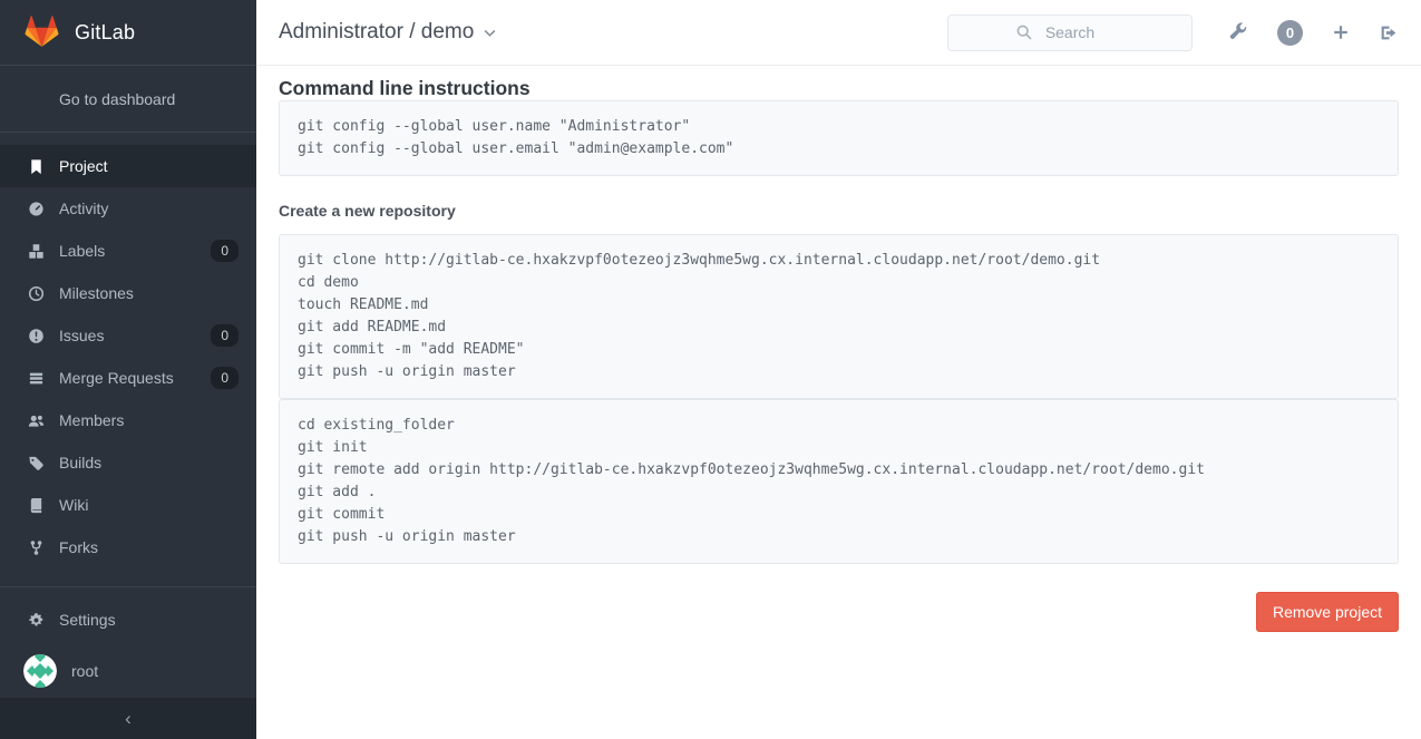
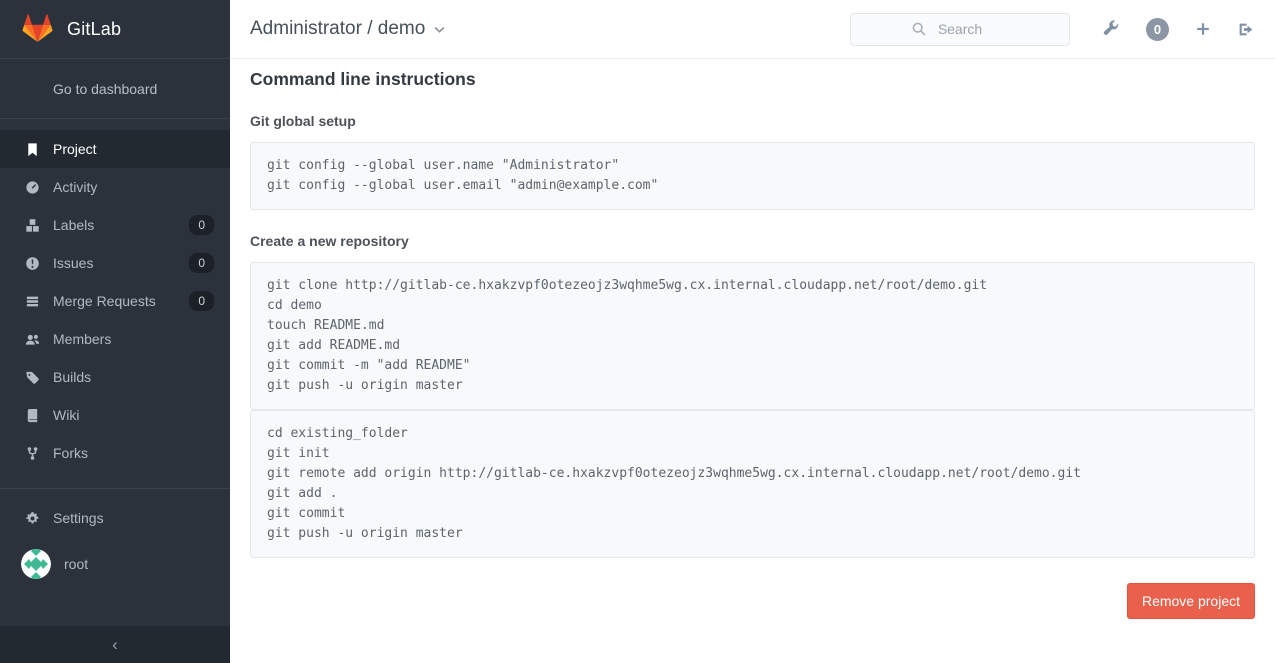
  GitLab
  Go to dashboard
  Project
  Activity
  Labels
  0
- Milestones
  Issues
  0
  Merge Requests
  0
  Members
  Builds
  Wiki
  Forks
  Settings
  root
  ‹
  Administrator / demo
  Search
  0
  Command line instructions
+ Git global setup
  git config --global user.name "Administrator"
  git config --global user.email "admin@example.com"
  Create a new repository
  git clone http://gitlab-ce.hxakzvpf0otezeojz3wqhme5wg.cx.internal.cloudapp.net/root/demo.git
  cd demo
  touch README.md
  git add README.md
  git commit -m "add README"
  git push -u origin master
  cd existing_folder
  git init
  git remote add origin http://gitlab-ce.hxakzvpf0otezeojz3wqhme5wg.cx.internal.cloudapp.net/root/demo.git
  git add .
  git commit
  git push -u origin master
  Remove project
